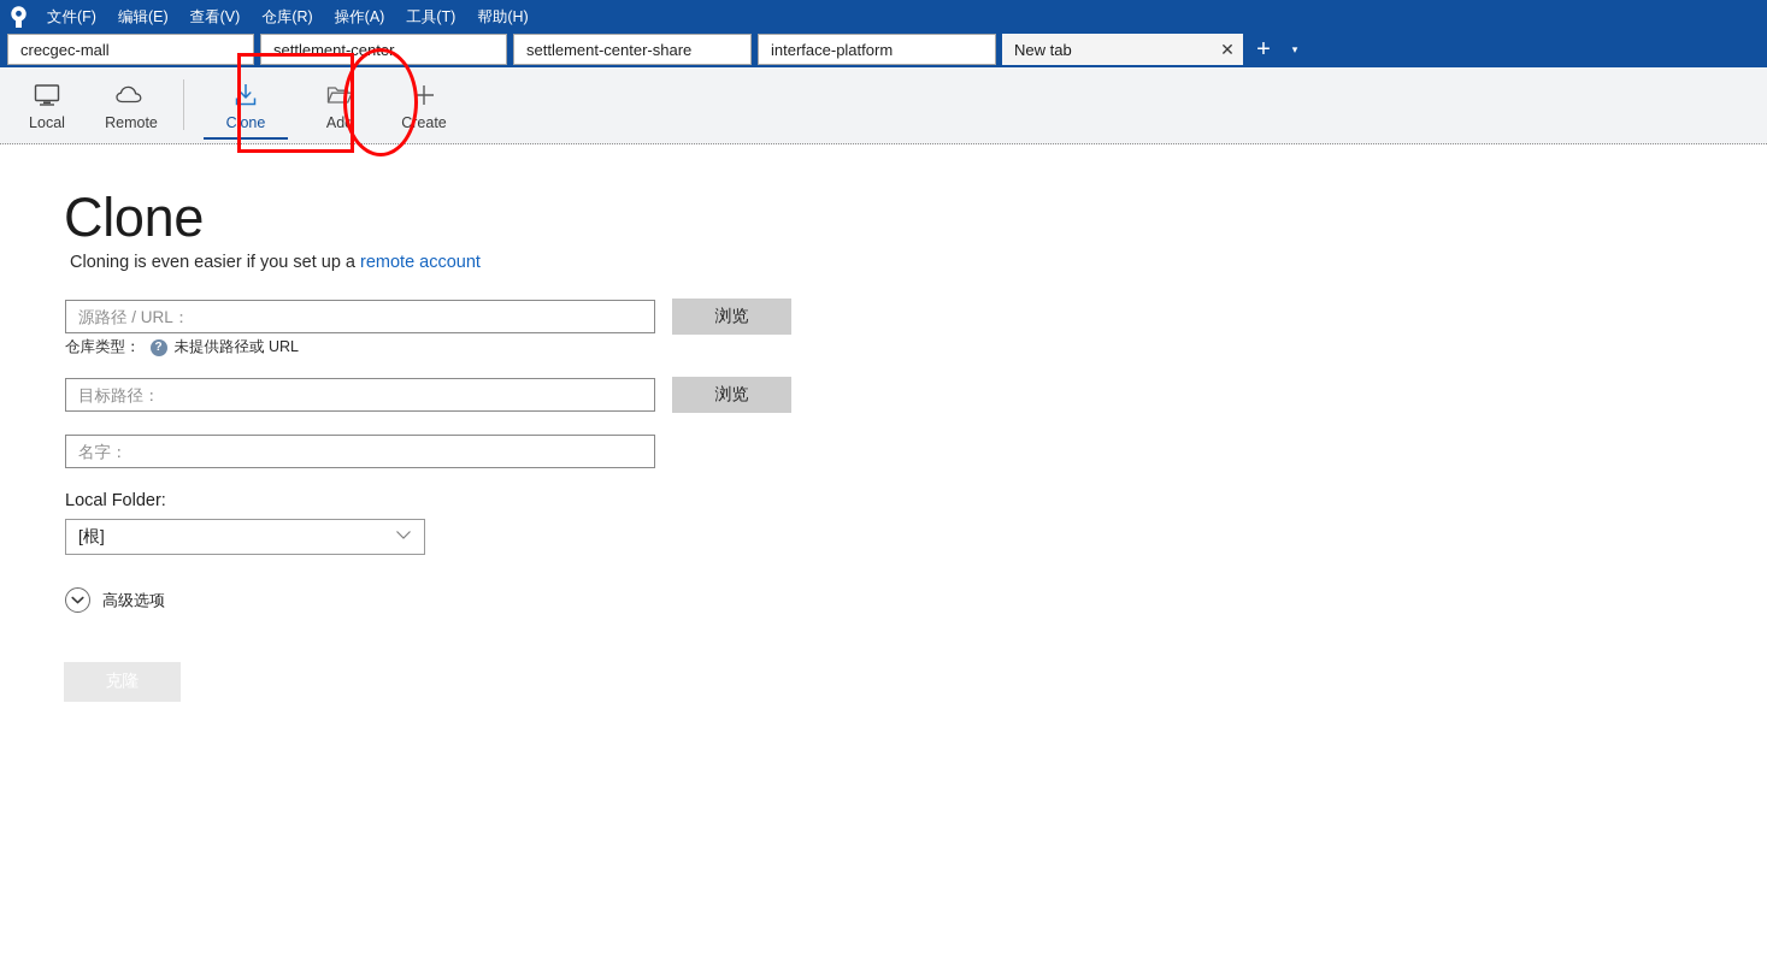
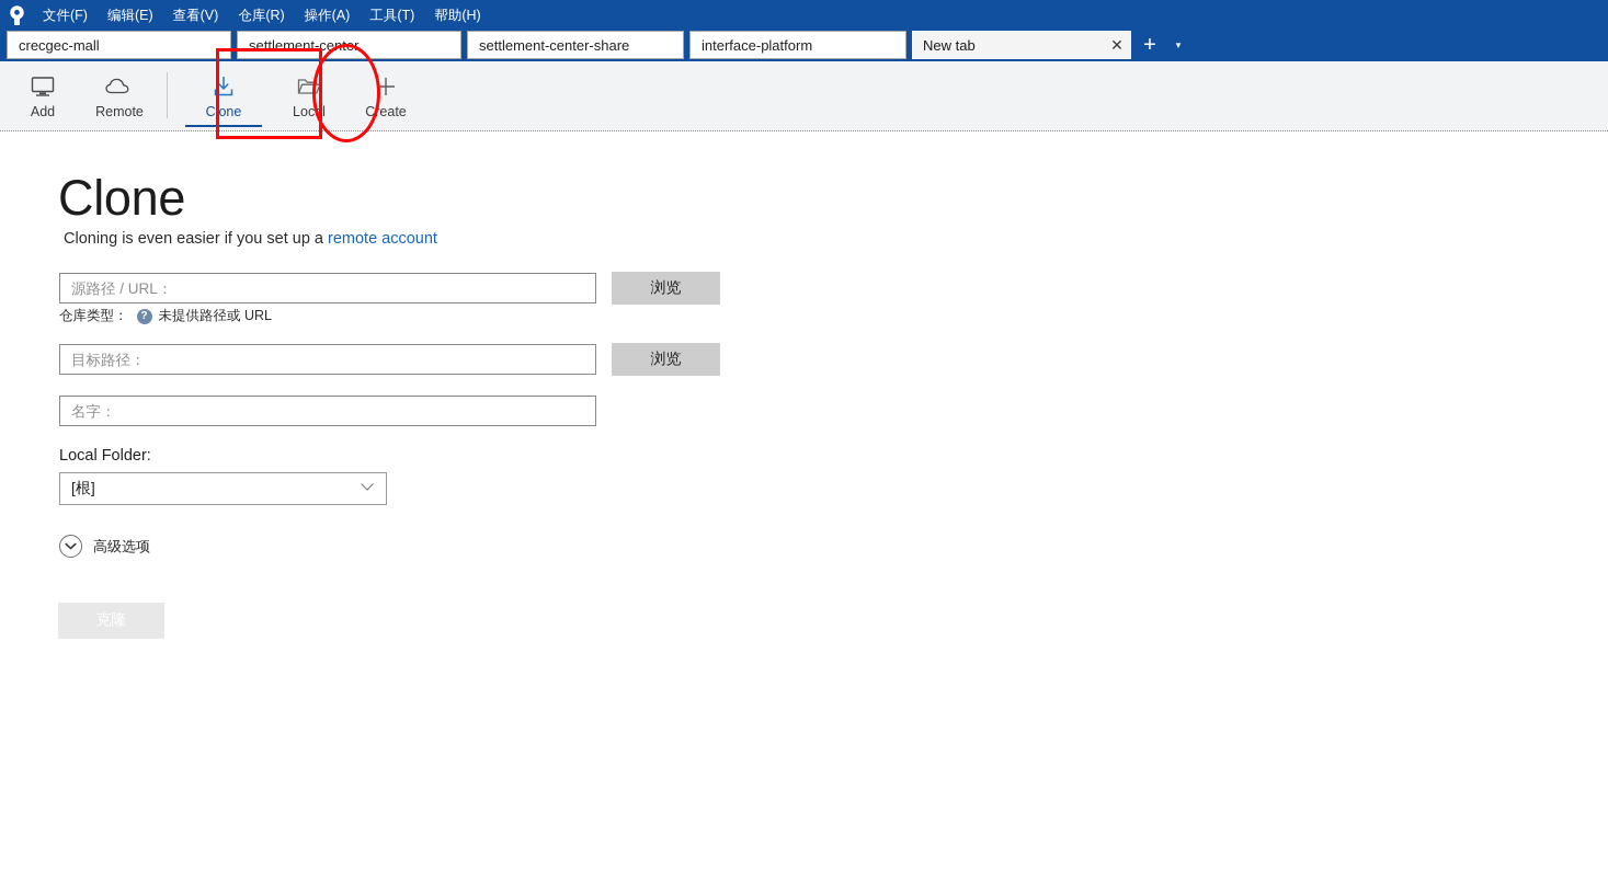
  文件(F)
  编辑(E)
  查看(V)
  仓库(R)
  操作(A)
  工具(T)
  帮助(H)
  crecgec-mall
  settlement-center
  settlement-center-share
  interface-platform
  New tab
  ✕
  +
  ▾
- Local
+ Add
  Remote
  Clone
- Add
+ Local
  Create
  Clone
  Cloning is even easier if you set up a remote account
  源路径 / URL：
  浏览
  仓库类型：
  ?
  未提供路径或 URL
  目标路径：
  浏览
  名字：
  Local Folder:
  [根]
  高级选项
